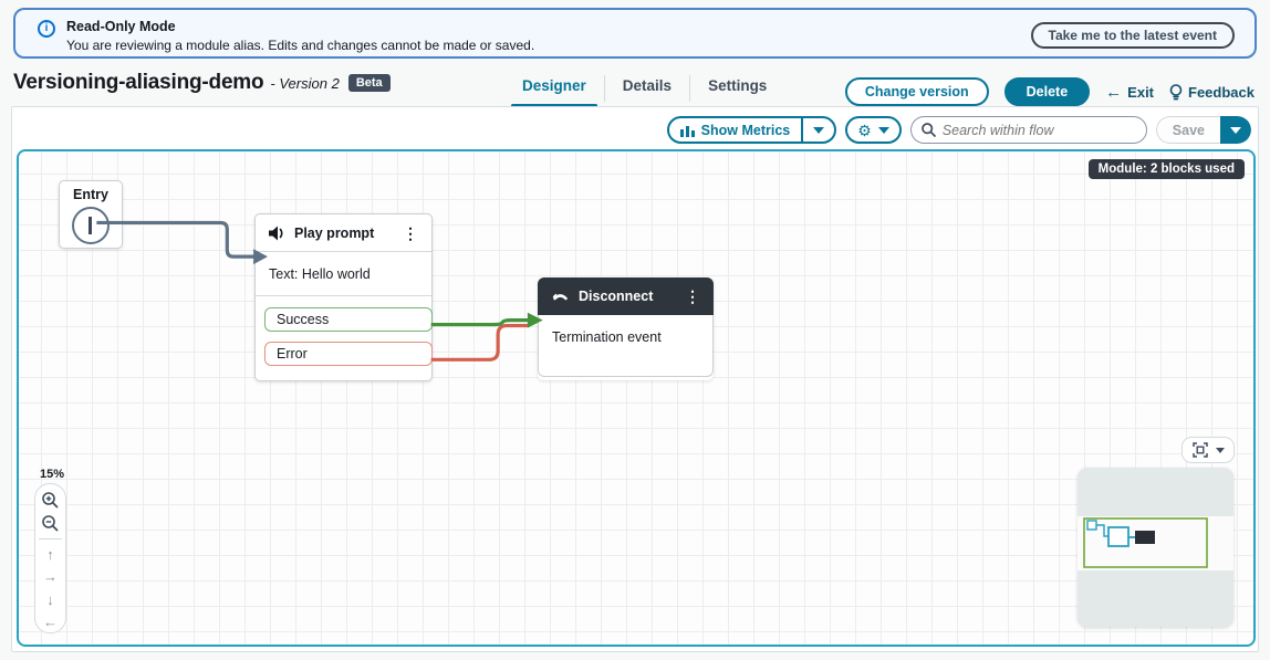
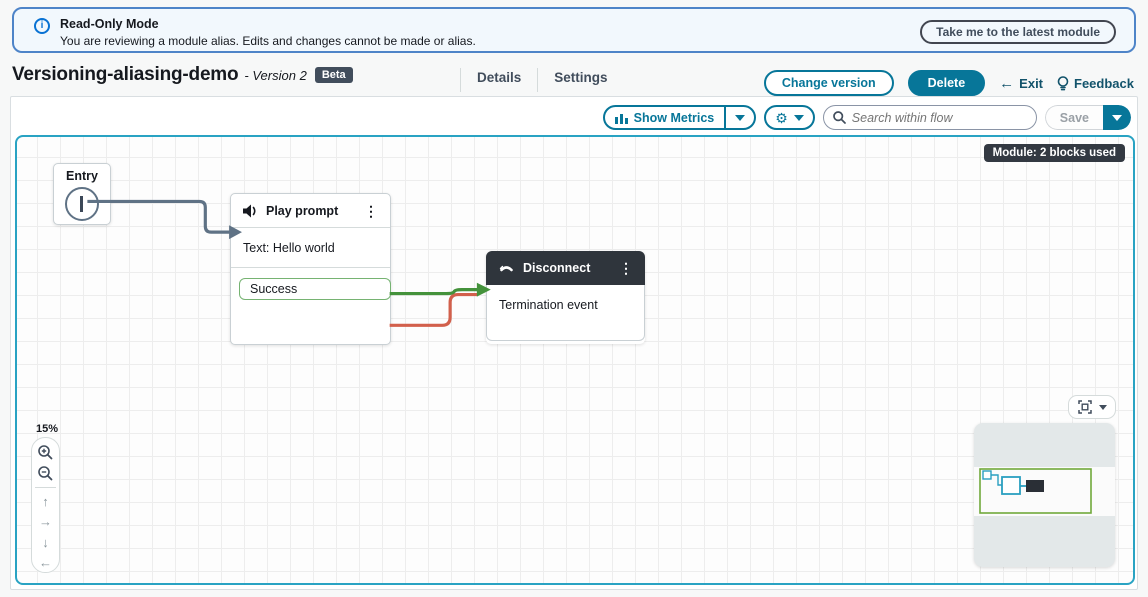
  i
  Read-Only Mode
- You are reviewing a module alias. Edits and changes cannot be made or saved.
+ You are reviewing a module alias. Edits and changes cannot be made or alias.
- Take me to the latest event
+ Take me to the latest module
  Versioning-aliasing-demo
  - Version 2
  Beta
- Designer
  Details
  Settings
  Change version
  Delete
  ←
  Exit
  Feedback
  Show Metrics
  ⚙
  Search within flow
  Save
  Module: 2 blocks used
  Entry
  Play prompt
  ⋮
  Text: Hello world
  Success
- Error
  Disconnect
  ⋮
  Termination event
  15%
  ↑
  →
  ↓
  ←
